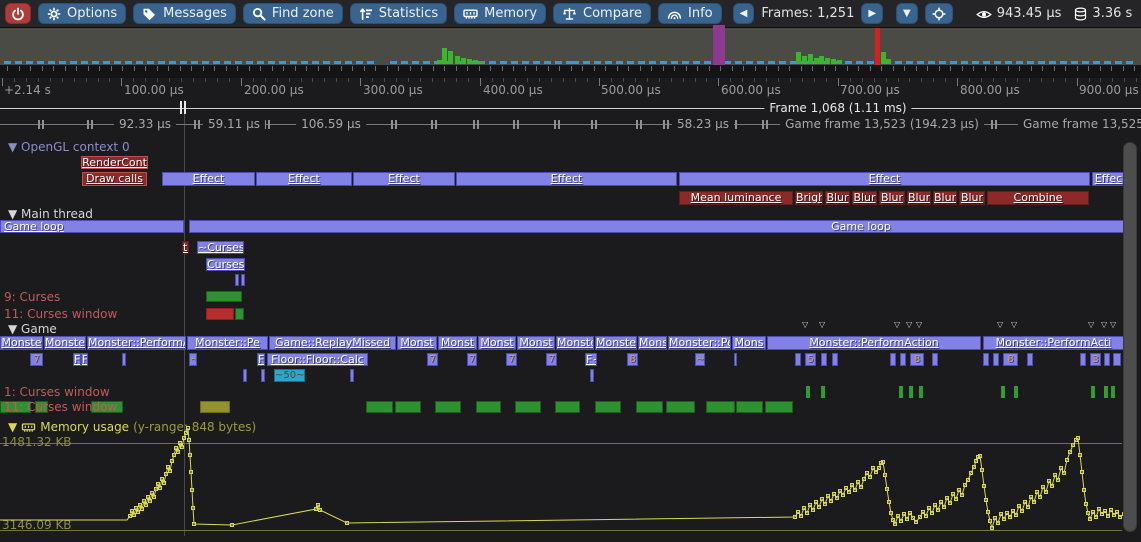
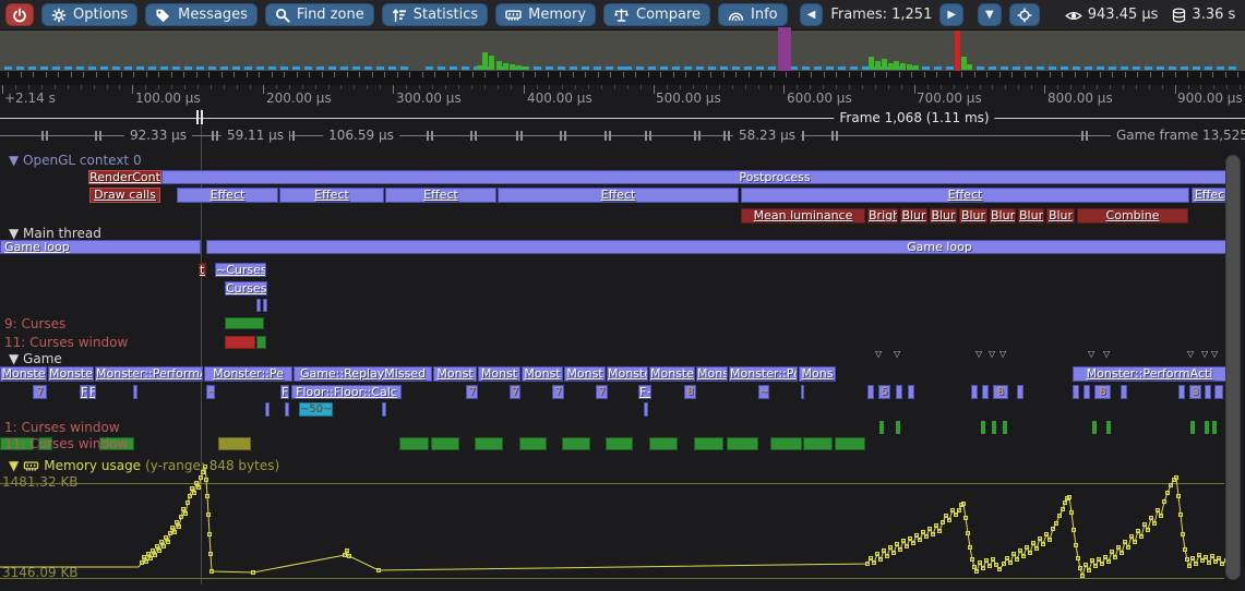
  Options
  Messages
  Find zone
  Statistics
  Memory
  Compare
  Info
  ◀
  Frames: 1,251
  ▶
  ▼
  943.45 µs
  3.36 s
  +2.14 s
  100.00 µs
  200.00 µs
  300.00 µs
  400.00 µs
  500.00 µs
  600.00 µs
  700.00 µs
  800.00 µs
  900.00 µs
  Frame 1,068 (1.11 ms)
  92.33 µs
  59.11 µs
  106.59 µs
  58.23 µs
- Game frame 13,523 (194.23 µs)
  Game frame 13,525
  ▼ OpenGL context 0
  RenderCont
+ Postprocess
  Draw calls
  Effect
  Effect
  Effect
  Effect
  Effect
  Effec
  Mean luminance
  Brigh
  Blur
  Blur
  Blur
  Blur
  Blur
  Blur
  Combine
  ▼ Main thread
  Game loop
  Game loop
  ti
  ~Curses
  Curses
  9: Curses
  11: Curses window
  ▼ Game
  ▽
  ▽
  ▽
  ▽
  ▽
  ▽
  ▽
  ▽
  ▽
  ▽
  Monste
  Monste
  Monster::Perform
  Monster::Pe
  Game::ReplayMissed
  Monst
  Monst
  Monst
  Monst
  Monste
  Monste
  Mons
  Monster::Pe
  Mons
- Monster::PerformAction
  Monster::PerformActi
  7
  F
  F
  ~
  F
  Floor::Floor::Calc
  7
  7
  7
  7
  F~
  8
  ~
  5
  8
  8
  3
  ~50~
  1: Curses window
  11: Curses window
  ▼
  Memory usage
  (y-range: 848 bytes)
  1481.32 KB
  3146.09 KB
